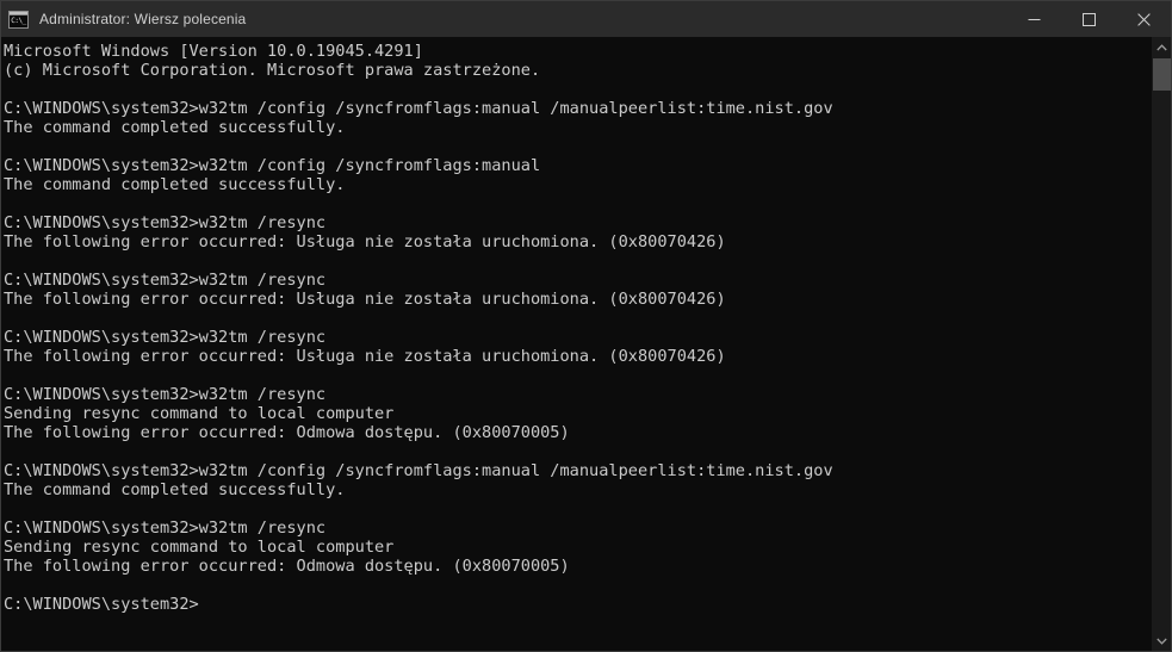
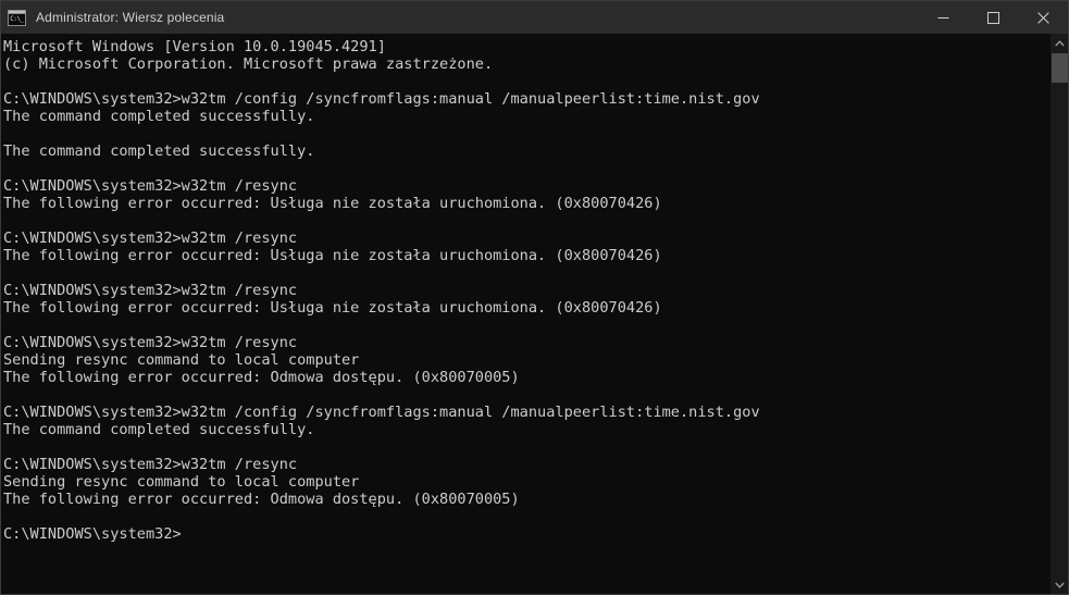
  Administrator: Wiersz polecenia
  Microsoft Windows [Version 10.0.19045.4291]
  (c) Microsoft Corporation. Microsoft prawa zastrzeżone.
  C:\WINDOWS\system32>w32tm /config /syncfromflags:manual /manualpeerlist:time.nist.gov
  The command completed successfully.
- C:\WINDOWS\system32>w32tm /config /syncfromflags:manual
  The command completed successfully.
  C:\WINDOWS\system32>w32tm /resync
  The following error occurred: Usługa nie została uruchomiona. (0x80070426)
  C:\WINDOWS\system32>w32tm /resync
  The following error occurred: Usługa nie została uruchomiona. (0x80070426)
  C:\WINDOWS\system32>w32tm /resync
  The following error occurred: Usługa nie została uruchomiona. (0x80070426)
  C:\WINDOWS\system32>w32tm /resync
  Sending resync command to local computer
  The following error occurred: Odmowa dostępu. (0x80070005)
  C:\WINDOWS\system32>w32tm /config /syncfromflags:manual /manualpeerlist:time.nist.gov
  The command completed successfully.
  C:\WINDOWS\system32>w32tm /resync
  Sending resync command to local computer
  The following error occurred: Odmowa dostępu. (0x80070005)
  C:\WINDOWS\system32>
